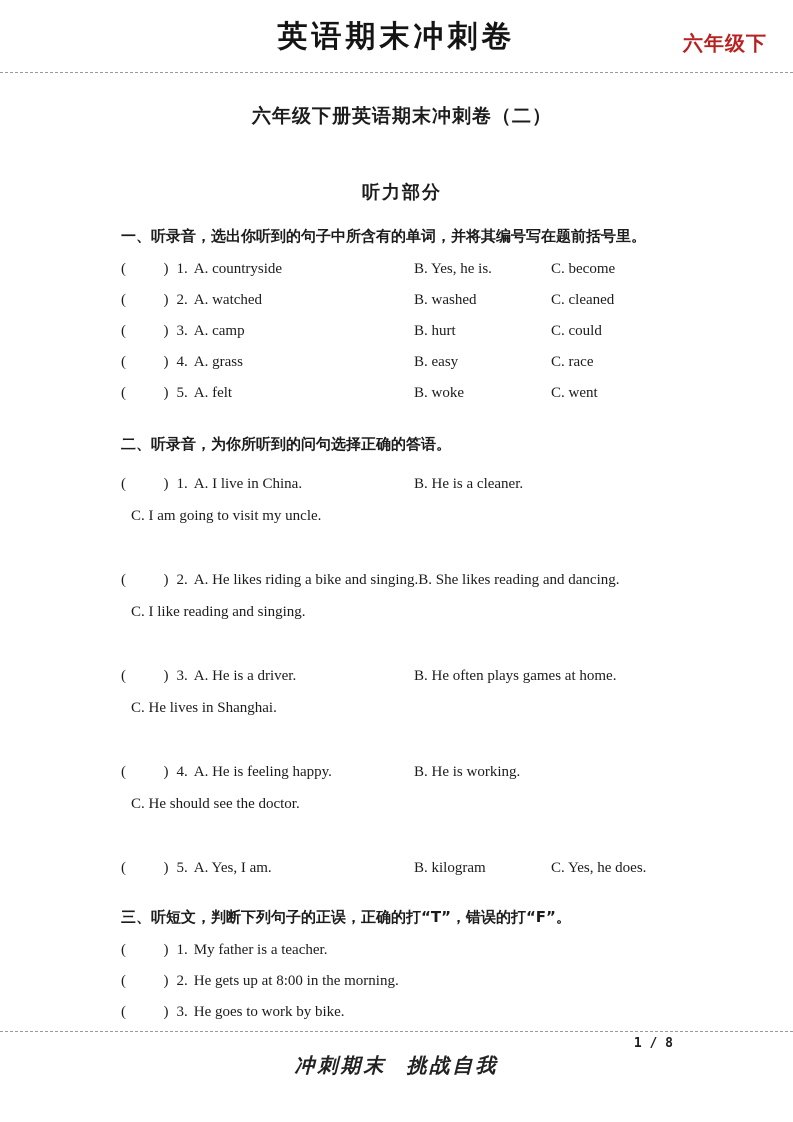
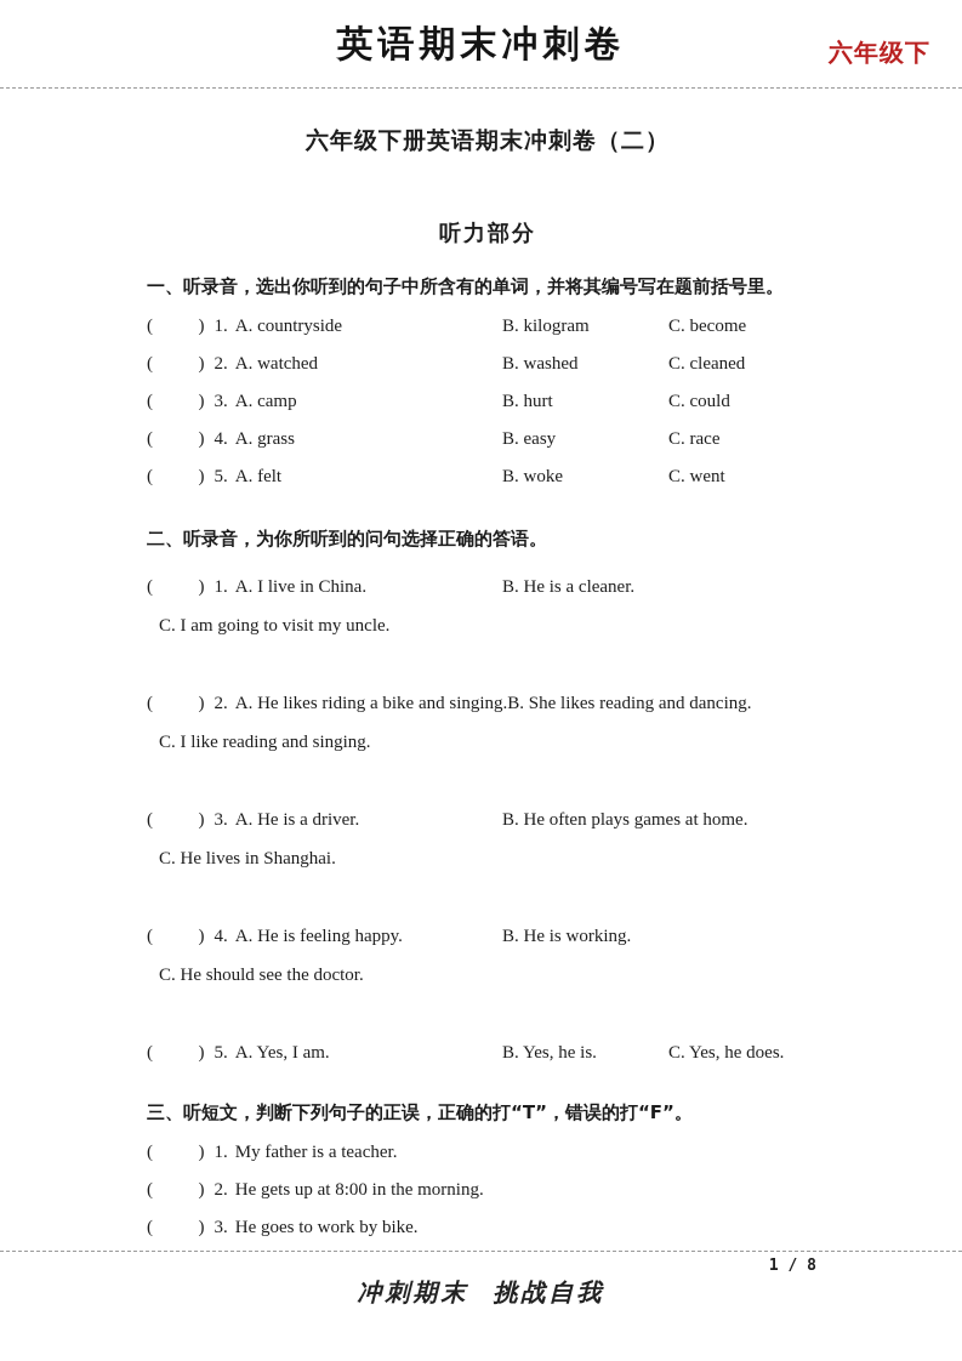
  英语期末冲刺卷
  六年级下
  六年级下册英语期末冲刺卷（二）
  听力部分
  一、听录音，选出你听到的句子中所含有的单词，并将其编号写在题前括号里。
  ( ) 1. A. countryside
- B. Yes, he is.
+ B. kilogram
  C. become
  ( ) 2. A. watched
  B. washed
  C. cleaned
  ( ) 3. A. camp
  B. hurt
  C. could
  ( ) 4. A. grass
  B. easy
  C. race
  ( ) 5. A. felt
  B. woke
  C. went
  二、听录音，为你所听到的问句选择正确的答语。
  ( ) 1. A. I live in China.
  B. He is a cleaner.
  C. I am going to visit my uncle.
  ( ) 2. A. He likes riding a bike and singing.
  B. She likes reading and dancing.
  C. I like reading and singing.
  ( ) 3. A. He is a driver.
  B. He often plays games at home.
  C. He lives in Shanghai.
  ( ) 4. A. He is feeling happy.
  B. He is working.
  C. He should see the doctor.
  ( ) 5. A. Yes, I am.
- B. kilogram
+ B. Yes, he is.
  C. Yes, he does.
  三、听短文，判断下列句子的正误，正确的打“T”，错误的打“F”。
  ( ) 1. My father is a teacher.
  ( ) 2. He gets up at 8:00 in the morning.
  ( ) 3. He goes to work by bike.
  1 / 8
  冲刺期末 挑战自我
